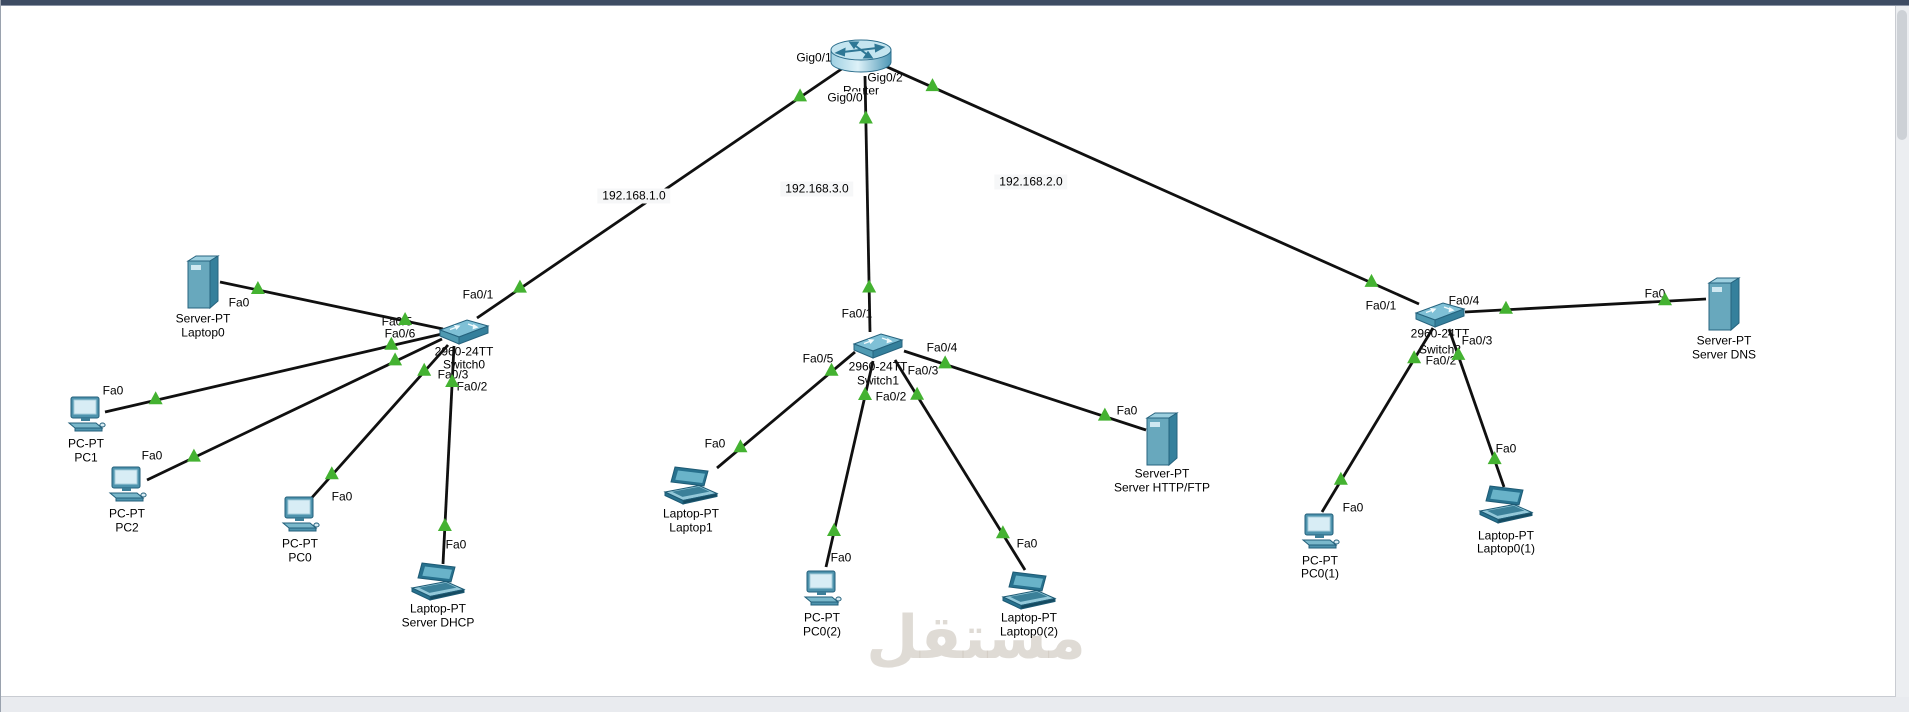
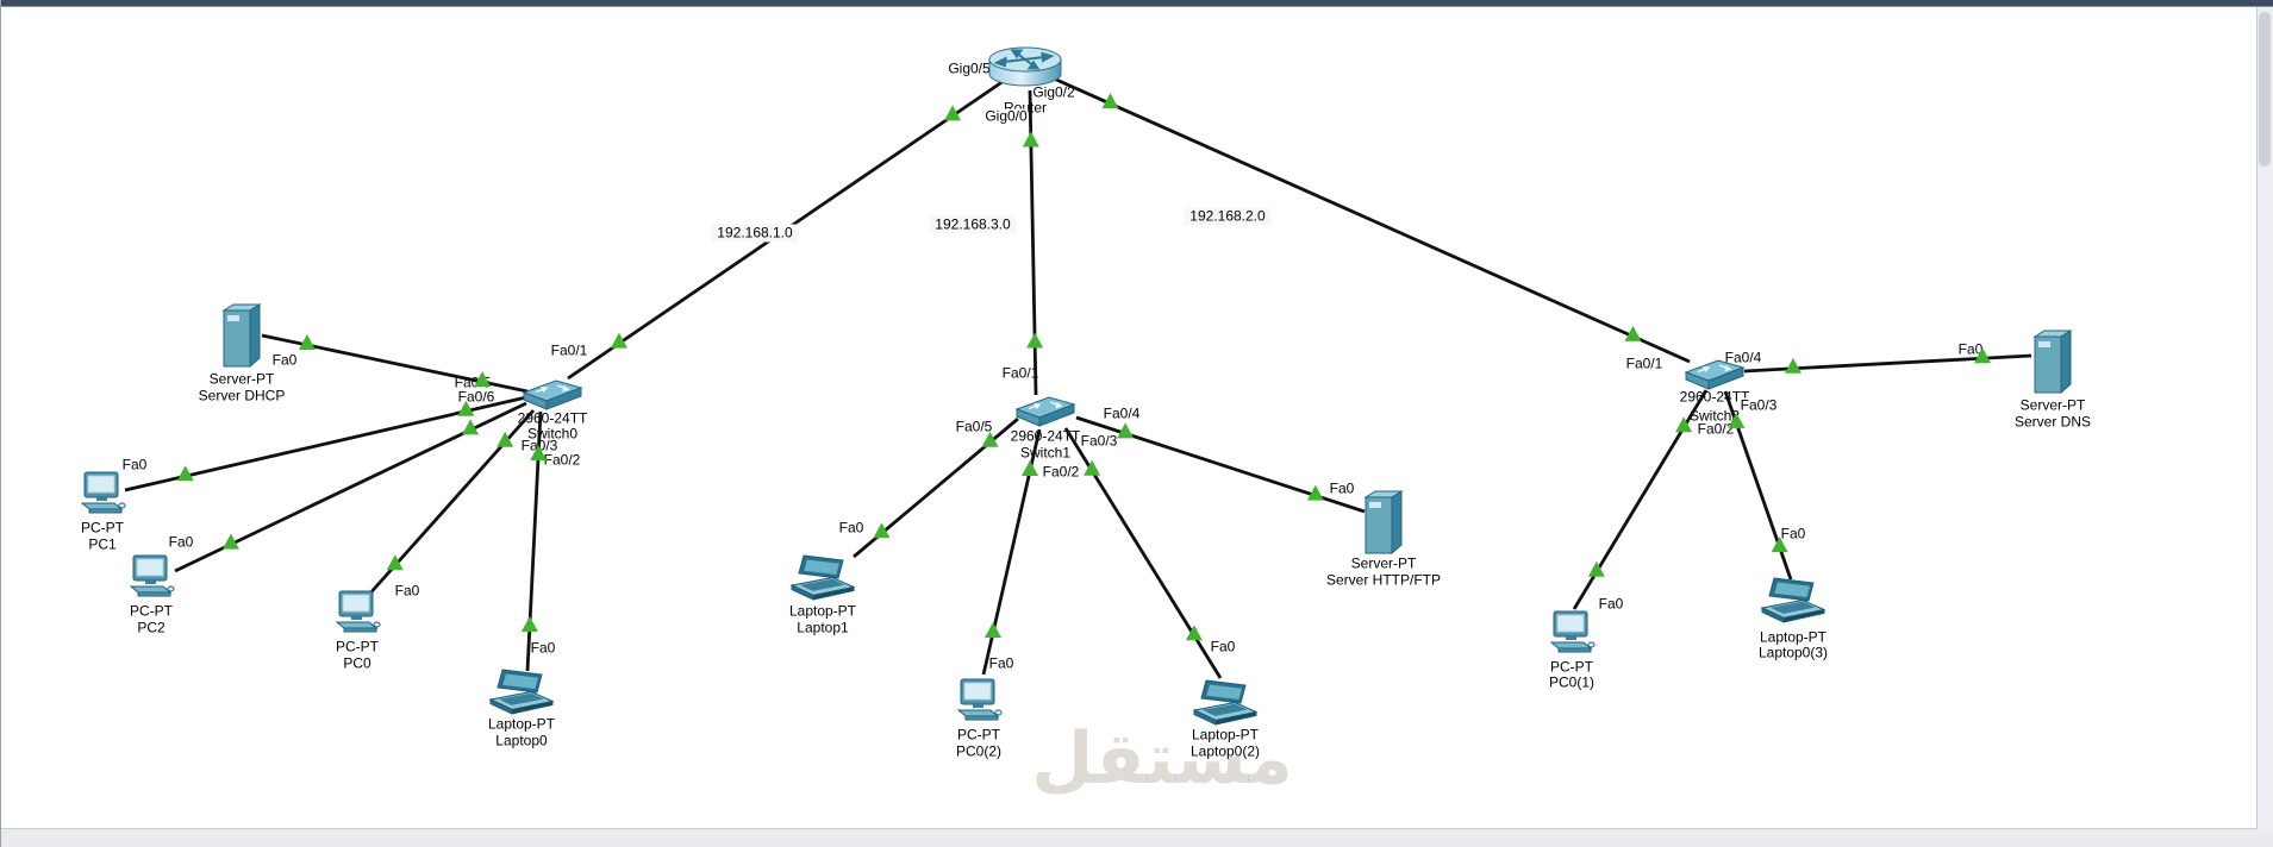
  مستقل
  Rouer
  2960-24TT
  Switch0
  296-24TT
  Sitch1
  2960-2TT
  Switch
  Server-PT
- Laptop0
+ Server DHCP
  Server-PT
  Server HTTP/FTP
  Server-PT
  Server DNS
  PC-PT
  PC1
  PC-PT
  PC2
  PC-PT
  PC0
  Laptop-PT
- Server DHCP
+ Laptop0
  Laptop-PT
  Laptop1
  PC-PT
  PC0(2)
  Laptop-PT
  Laptop0(2)
  PC-PT
  PC0(1)
  Laptop-PT
- Laptop0(1)
+ Laptop0(3)
- Gig0/1
+ Gig0/5
  Gig0/2
  Gig0/0
  Fa0/1
  Fa0/6
  Fa0/3
  Fa0/2
  Fa0/
  Fa0/5
  Fa0/4
  Fa0/3
  Fa0/2
  Fa0/1
  Fa0/4
  Fa0/3
  Fa0/2
  Fa0
  Fa0
  Fa0
  Fa0
  Fa0
  Fa0
  Fa0
  Fa0
  Fa0
  Fa0
  Fa0
  Fa0
  192.168.1.0
  192.168.3.0
  192.168.2.0
